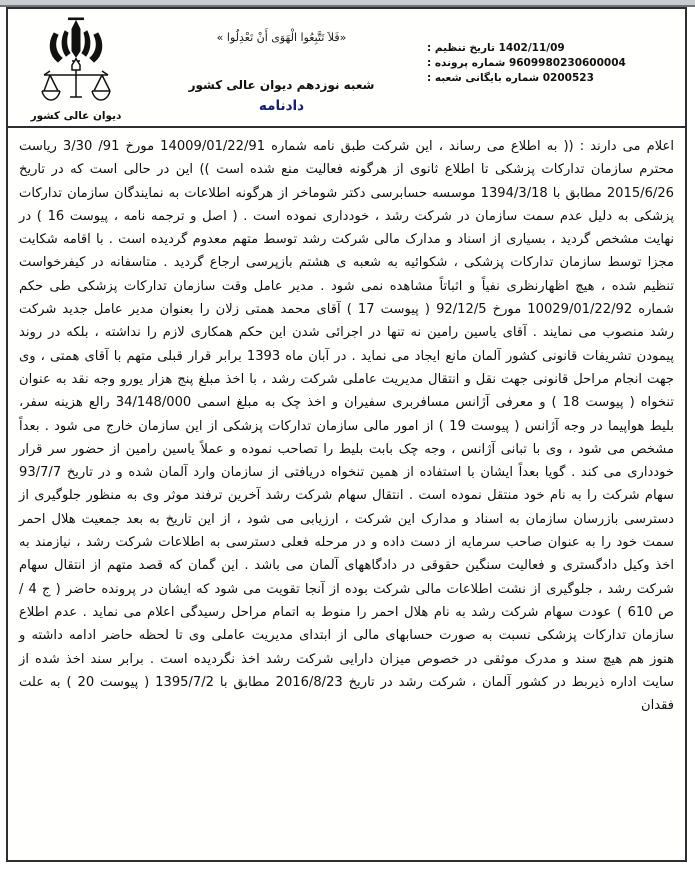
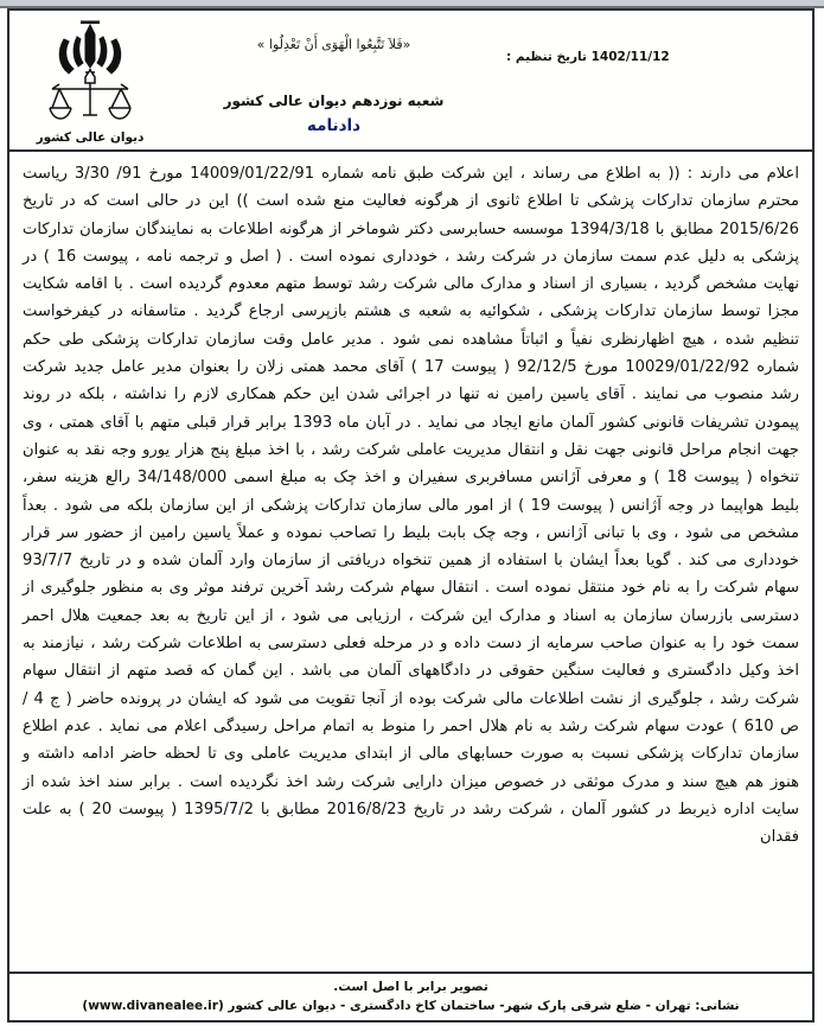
- 1402/11/09 تاریخ تنظیم :
+ 1402/11/12 تاریخ تنظیم :
- 9609980230600004 شماره پرونده :
- 0200523 شماره بایگانی شعبه :
  «فَلاَ تَتَّبِعُوا الْهَوَى أَنْ تَعْدِلُوا »
  شعبه نوزدهم دیوان عالی کشور
  دادنامه
  دیوان عالی کشور
- اعلام می دارند : (( به اطلاع می رساند ، این شرکت طبق نامه شماره 14009/01/22/91 مورخ 91/ 3/30 ریاست محترم سازمان تدارکات پزشکی تا اطلاع ثانوی از هرگونه فعالیت منع شده است )) این در حالی است که در تاریخ 2015/6/26 مطابق با 1394/3/18 موسسه حسابرسی دکتر شوماخر از هرگونه اطلاعات به نمایندگان سازمان تدارکات پزشکی به دلیل عدم سمت سازمان در شرکت رشد ، خودداری نموده است . ( اصل و ترجمه نامه ، پیوست 16 ) در نهایت مشخص گردید ، بسیاری از اسناد و مدارک مالی شرکت رشد توسط متهم معدوم گردیده است . با اقامه شکایت مجزا توسط سازمان تدارکات پزشکی ، شکوائیه به شعبه ی هشتم بازپرسی ارجاع گردید . متاسفانه در کیفرخواست تنظیم شده ، هیچ اظهارنظری نفیاً و اثباتاً مشاهده نمی شود . مدیر عامل وقت سازمان تدارکات پزشکی طی حکم شماره 10029/01/22/92 مورخ 92/12/5 ( پیوست 17 ) آقای محمد همتی زلان را بعنوان مدیر عامل جدید شرکت رشد منصوب می نمایند . آقای یاسین رامین نه تنها در اجرائی شدن این حکم همکاری لازم را نداشته ، بلکه در روند پیمودن تشریفات قانونی کشور آلمان مانع ایجاد می نماید . در آبان ماه 1393 برابر قرار قبلی متهم با آقای همتی ، وی جهت انجام مراحل قانونی جهت نقل و انتقال مدیریت عاملی شرکت رشد ، با اخذ مبلغ پنج هزار یورو وجه نقد به عنوان تنخواه ( پیوست 18 ) و معرفی آژانس مسافربری سفیران و اخذ چک به مبلغ اسمی 34/148/000 رالع هزینه سفر، بلیط هواپیما در وجه آژانس ( پیوست 19 ) از امور مالی سازمان تدارکات پزشکی از این سازمان خارج می شود . بعداً مشخص می شود ، وی با تبانی آژانس ، وجه چک بابت بلیط را تصاحب نموده و عملاً یاسین رامین از حضور سر قرار خودداری می کند . گویا بعداً ایشان با استفاده از همین تنخواه دریافتی از سازمان وارد آلمان شده و در تاریخ 93/7/7 سهام شرکت را به نام خود منتقل نموده است . انتقال سهام شرکت رشد آخرین ترفند موثر وی به منظور جلوگیری از دسترسی بازرسان سازمان به اسناد و مدارک این شرکت ، ارزیابی می شود ، از این تاریخ به بعد جمعیت هلال احمر سمت خود را به عنوان صاحب سرمایه از دست داده و در مرحله فعلی دسترسی به اطلاعات شرکت رشد ، نیازمند به اخذ وکیل دادگستری و فعالیت سنگین حقوقی در دادگاههای آلمان می باشد . این گمان که قصد متهم از انتقال سهام شرکت رشد ، جلوگیری از نشت اطلاعات مالی شرکت بوده از آنجا تقویت می شود که ایشان در پرونده حاضر ( ج 4 / ص 610 ) عودت سهام شرکت رشد به نام هلال احمر را منوط به اتمام مراحل رسیدگی اعلام می نماید . عدم اطلاع سازمان تدارکات پزشکی نسبت به صورت حسابهای مالی از ابتدای مدیریت عاملی وی تا لحظه حاضر ادامه داشته و هنوز هم هیچ سند و مدرک موثقی در خصوص میزان دارایی شرکت رشد اخذ نگردیده است . برابر سند اخذ شده از سایت اداره ذیربط در کشور آلمان ، شرکت رشد در تاریخ 2016/8/23 مطابق با 1395/7/2 ( پیوست 20 ) به علت فقدان
+ اعلام می دارند : (( به اطلاع می رساند ، این شرکت طبق نامه شماره 14009/01/22/91 مورخ 91/ 3/30 ریاست محترم سازمان تدارکات پزشکی تا اطلاع ثانوی از هرگونه فعالیت منع شده است )) این در حالی است که در تاریخ 2015/6/26 مطابق با 1394/3/18 موسسه حسابرسی دکتر شوماخر از هرگونه اطلاعات به نمایندگان سازمان تدارکات پزشکی به دلیل عدم سمت سازمان در شرکت رشد ، خودداری نموده است . ( اصل و ترجمه نامه ، پیوست 16 ) در نهایت مشخص گردید ، بسیاری از اسناد و مدارک مالی شرکت رشد توسط متهم معدوم گردیده است . با اقامه شکایت مجزا توسط سازمان تدارکات پزشکی ، شکوائیه به شعبه ی هشتم بازپرسی ارجاع گردید . متاسفانه در کیفرخواست تنظیم شده ، هیچ اظهارنظری نفیاً و اثباتاً مشاهده نمی شود . مدیر عامل وقت سازمان تدارکات پزشکی طی حکم شماره 10029/01/22/92 مورخ 92/12/5 ( پیوست 17 ) آقای محمد همتی زلان را بعنوان مدیر عامل جدید شرکت رشد منصوب می نمایند . آقای یاسین رامین نه تنها در اجرائی شدن این حکم همکاری لازم را نداشته ، بلکه در روند پیمودن تشریفات قانونی کشور آلمان مانع ایجاد می نماید . در آبان ماه 1393 برابر قرار قبلی متهم با آقای همتی ، وی جهت انجام مراحل قانونی جهت نقل و انتقال مدیریت عاملی شرکت رشد ، با اخذ مبلغ پنج هزار یورو وجه نقد به عنوان تنخواه ( پیوست 18 ) و معرفی آژانس مسافربری سفیران و اخذ چک به مبلغ اسمی 34/148/000 رالع هزینه سفر، بلیط هواپیما در وجه آژانس ( پیوست 19 ) از امور مالی سازمان تدارکات پزشکی از این سازمان بلکه می شود . بعداً مشخص می شود ، وی با تبانی آژانس ، وجه چک بابت بلیط را تصاحب نموده و عملاً یاسین رامین از حضور سر قرار خودداری می کند . گویا بعداً ایشان با استفاده از همین تنخواه دریافتی از سازمان وارد آلمان شده و در تاریخ 93/7/7 سهام شرکت را به نام خود منتقل نموده است . انتقال سهام شرکت رشد آخرین ترفند موثر وی به منظور جلوگیری از دسترسی بازرسان سازمان به اسناد و مدارک این شرکت ، ارزیابی می شود ، از این تاریخ به بعد جمعیت هلال احمر سمت خود را به عنوان صاحب سرمایه از دست داده و در مرحله فعلی دسترسی به اطلاعات شرکت رشد ، نیازمند به اخذ وکیل دادگستری و فعالیت سنگین حقوقی در دادگاههای آلمان می باشد . این گمان که قصد متهم از انتقال سهام شرکت رشد ، جلوگیری از نشت اطلاعات مالی شرکت بوده از آنجا تقویت می شود که ایشان در پرونده حاضر ( ج 4 / ص 610 ) عودت سهام شرکت رشد به نام هلال احمر را منوط به اتمام مراحل رسیدگی اعلام می نماید . عدم اطلاع سازمان تدارکات پزشکی نسبت به صورت حسابهای مالی از ابتدای مدیریت عاملی وی تا لحظه حاضر ادامه داشته و هنوز هم هیچ سند و مدرک موثقی در خصوص میزان دارایی شرکت رشد اخذ نگردیده است . برابر سند اخذ شده از سایت اداره ذیربط در کشور آلمان ، شرکت رشد در تاریخ 2016/8/23 مطابق با 1395/7/2 ( پیوست 20 ) به علت فقدان
+ تصویر برابر با اصل است.
+ نشانی: تهران - ضلع شرقی پارک شهر- ساختمان کاخ دادگستری - دیوان عالی کشور (www.divanealee.ir)
